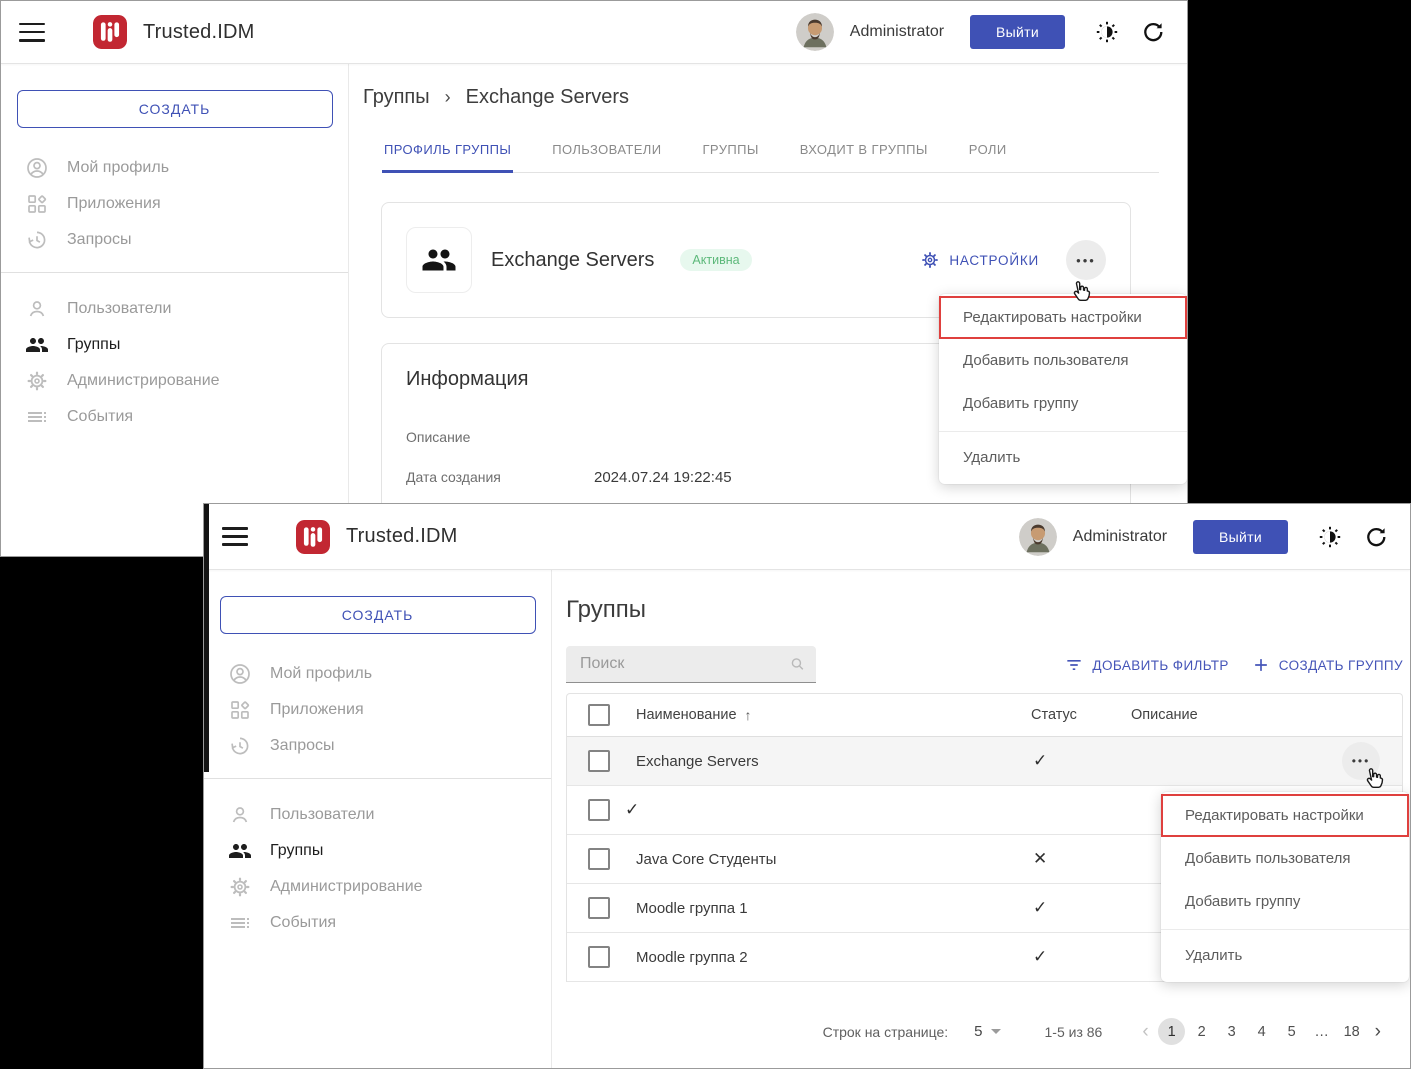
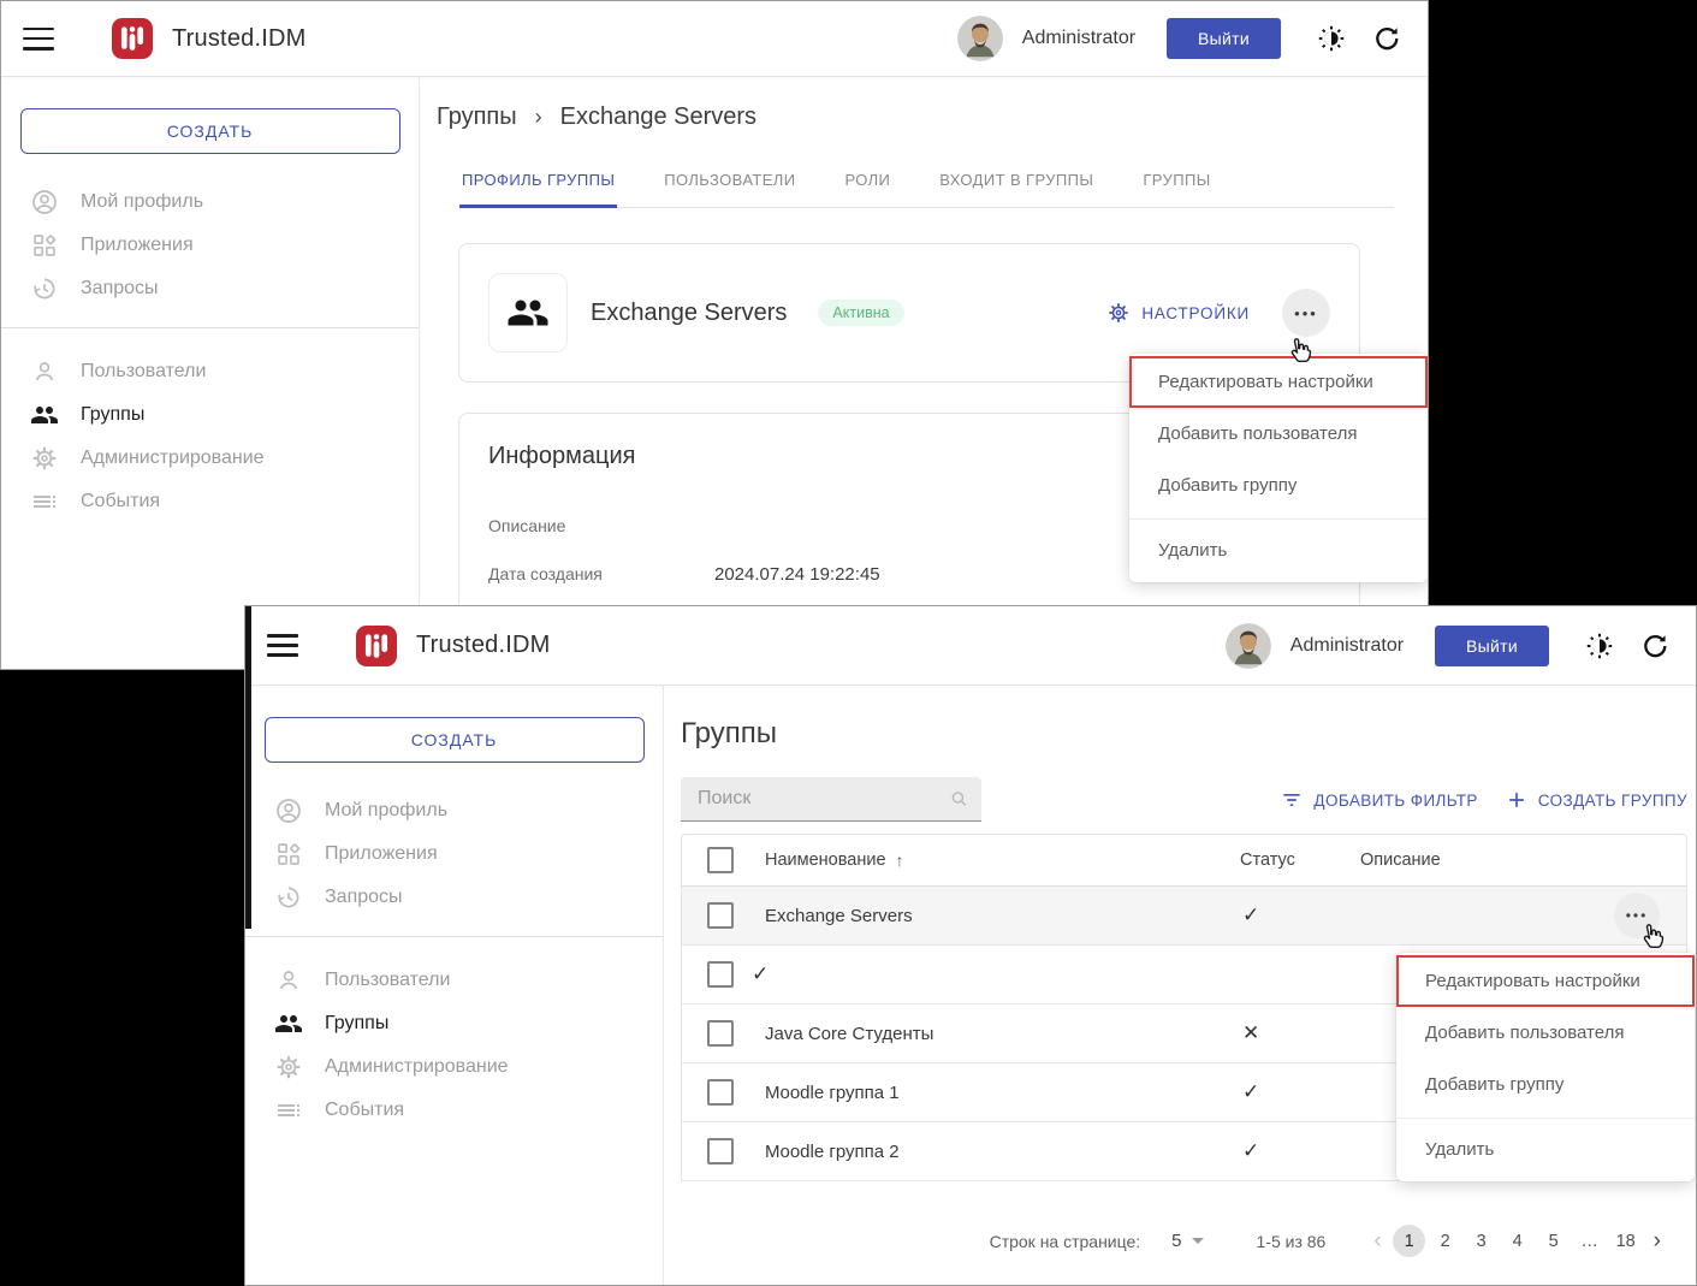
  Trusted.IDM
  Administrator
  Выйти
  СОЗДАТЬ
  Мой профиль
  Приложения
  Запросы
  Пользователи
  Группы
  Администрирование
  События
  Группы
  ›
  Exchange Servers
  ПРОФИЛЬ ГРУППЫ
  ПОЛЬЗОВАТЕЛИ
- ГРУППЫ
+ РОЛИ
  ВХОДИТ В ГРУППЫ
- РОЛИ
+ ГРУППЫ
  Exchange Servers
  Активна
  НАСТРОЙКИ
  •••
  Информация
  Описание
  Дата создания
  2024.07.24 19:22:45
  Редактировать настройки
  Добавить пользователя
  Добавить группу
  Удалить
  Trusted.IDM
  Administrator
  Выйти
  СОЗДАТЬ
  Мой профиль
  Приложения
  Запросы
  Пользователи
  Группы
  Администрирование
  События
  Группы
  Поиск
  ДОБАВИТЬ ФИЛЬТР
  СОЗДАТЬ ГРУППУ
  Наименование
  ↑
  Статус
  Описание
  Exchange Servers
  ✓
  •••
  ✓
  Java Core Студенты
  ✕
  Moodle группа 1
  ✓
  Moodle группа 2
  ✓
  Строк на странице:
  5
  1-5 из 86
  ‹
  1
  2
  3
  4
  5
  …
  18
  ›
  Редактировать настройки
  Добавить пользователя
  Добавить группу
  Удалить
